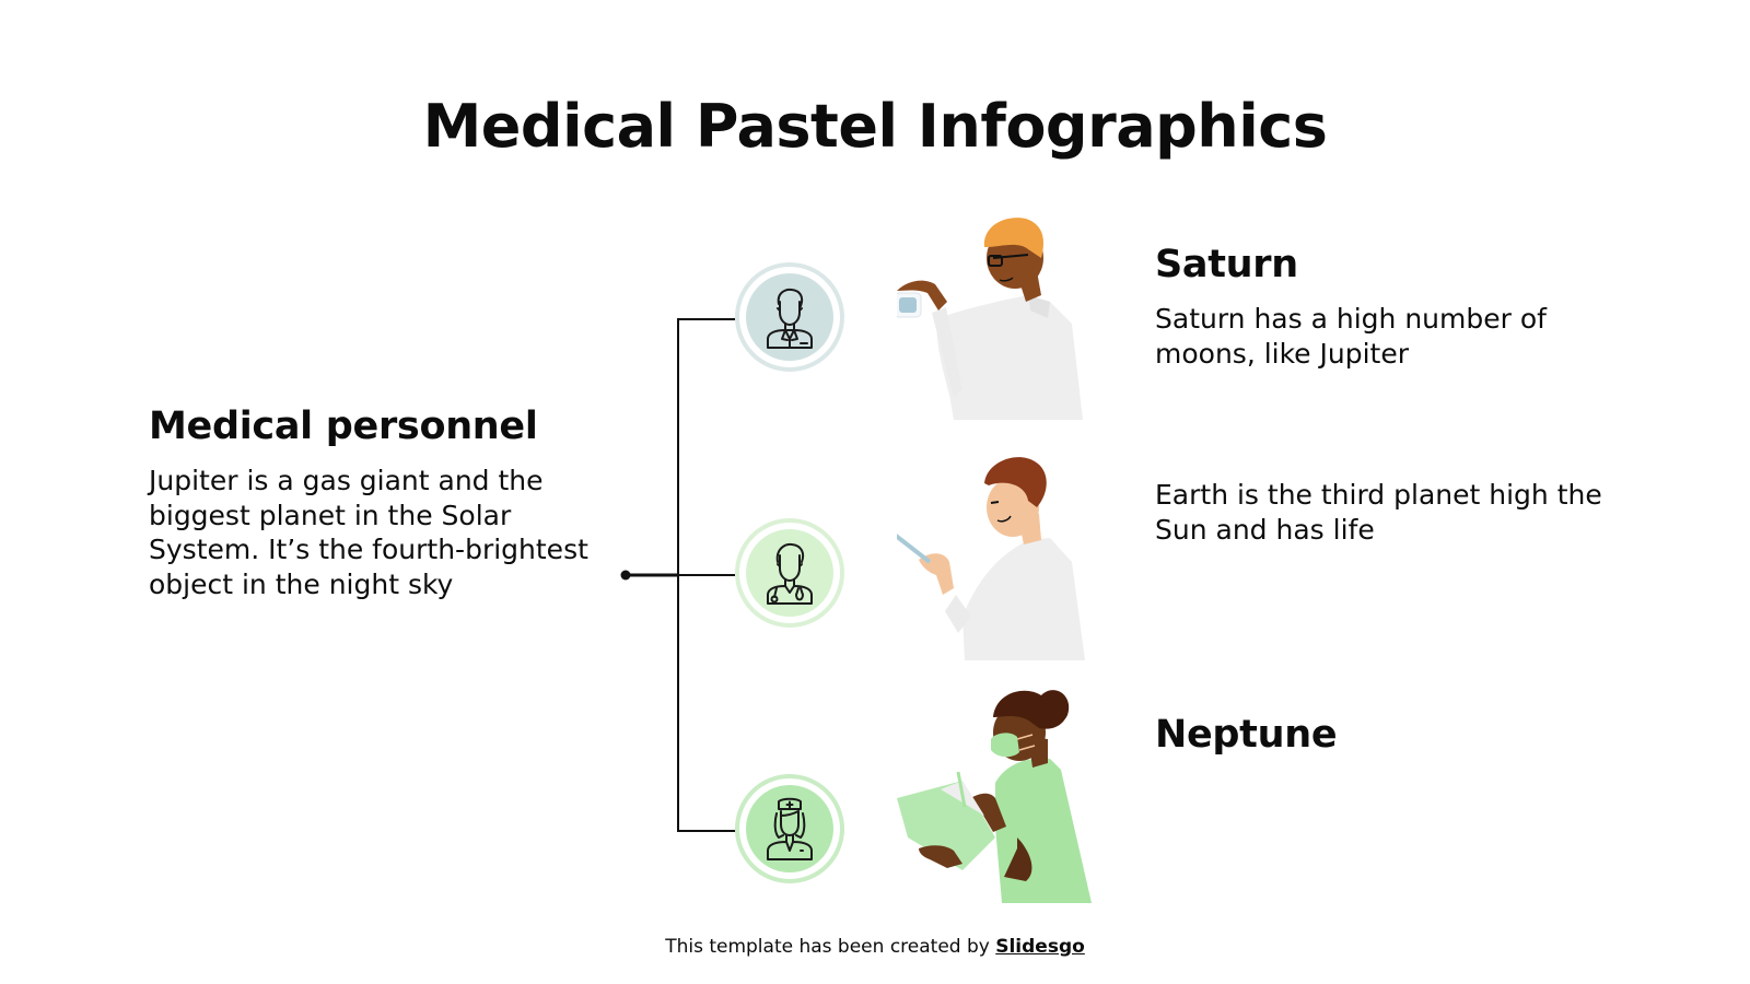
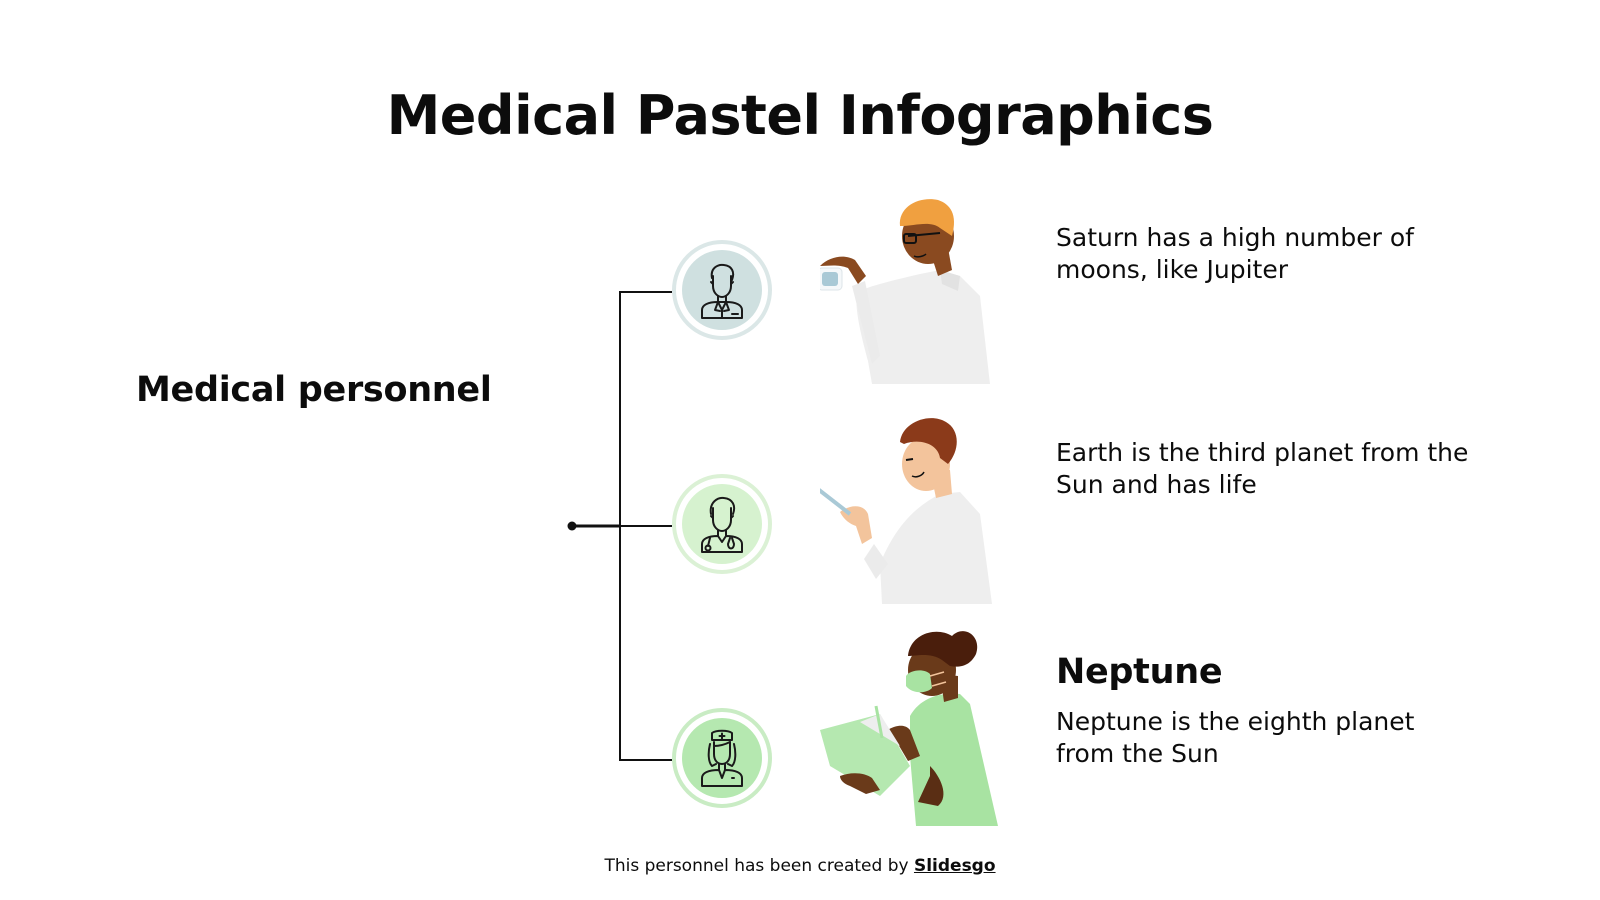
  Medical Pastel Infographics
  Medical personnel
- Jupiter is a gas giant and the biggest planet in the Solar System. It’s the fourth-brightest object in the night sky
- Saturn
  Saturn has a high number of moons, like Jupiter
- Earth is the third planet high the Sun and has life
+ Earth is the third planet from the Sun and has life
  Neptune
+ Neptune is the eighth planet from the Sun
- This template has been created by Slidesgo
+ This personnel has been created by Slidesgo
